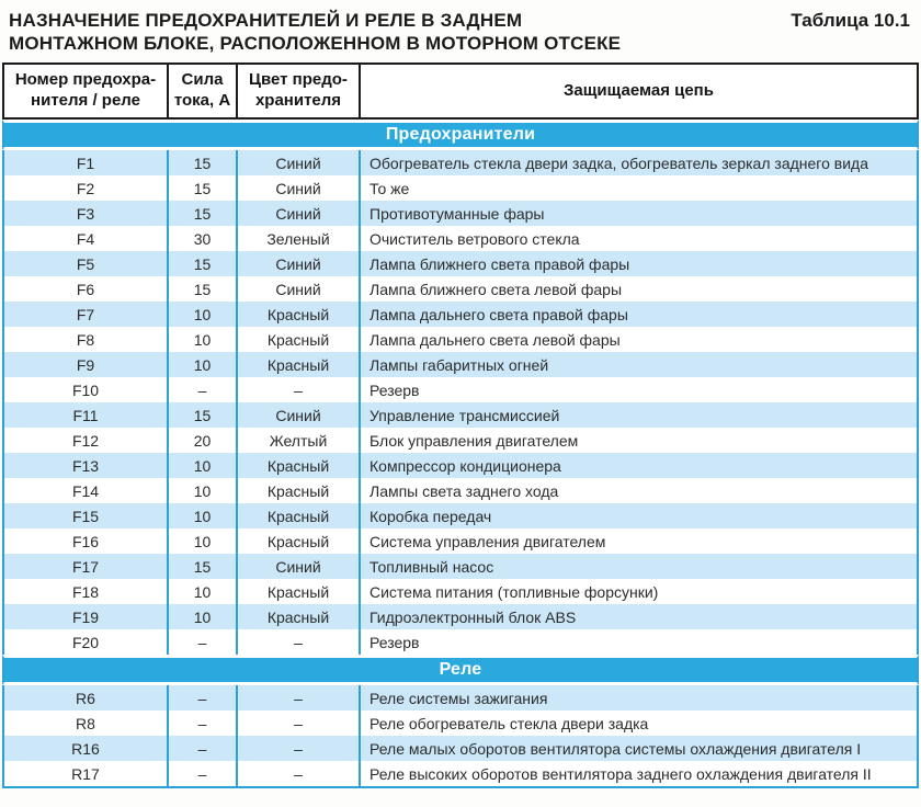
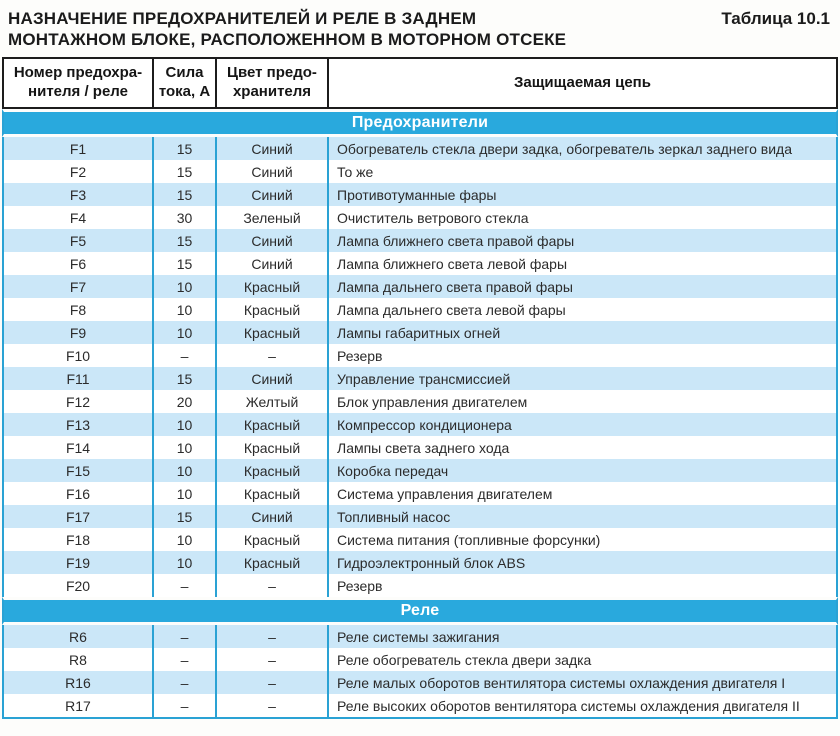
  НАЗНАЧЕНИЕ ПРЕДОХРАНИТЕЛЕЙ И РЕЛЕ В ЗАДНЕМ
  МОНТАЖНОМ БЛОКЕ, РАСПОЛОЖЕННОМ В МОТОРНОМ ОТСЕКЕ
  Таблица 10.1
  Номер предохра-нителя / реле	Силатока, А	Цвет предо-хранителя	Защищаемая цепь
  Предохранители
  F1	15	Синий	Обогреватель стекла двери задка, обогреватель зеркал заднего вида
  F2	15	Синий	То же
  F3	15	Синий	Противотуманные фары
  F4	30	Зеленый	Очиститель ветрового стекла
  F5	15	Синий	Лампа ближнего света правой фары
  F6	15	Синий	Лампа ближнего света левой фары
  F7	10	Красный	Лампа дальнего света правой фары
  F8	10	Красный	Лампа дальнего света левой фары
  F9	10	Красный	Лампы габаритных огней
  F10	–	–	Резерв
  F11	15	Синий	Управление трансмиссией
  F12	20	Желтый	Блок управления двигателем
  F13	10	Красный	Компрессор кондиционера
  F14	10	Красный	Лампы света заднего хода
  F15	10	Красный	Коробка передач
  F16	10	Красный	Система управления двигателем
  F17	15	Синий	Топливный насос
  F18	10	Красный	Система питания (топливные форсунки)
  F19	10	Красный	Гидроэлектронный блок ABS
  F20	–	–	Резерв
  Реле
  R6	–	–	Реле системы зажигания
  R8	–	–	Реле обогреватель стекла двери задка
  R16	–	–	Реле малых оборотов вентилятора системы охлаждения двигателя I
- R17	–	–	Реле высоких оборотов вентилятора заднего охлаждения двигателя II
+ R17	–	–	Реле высоких оборотов вентилятора системы охлаждения двигателя II
